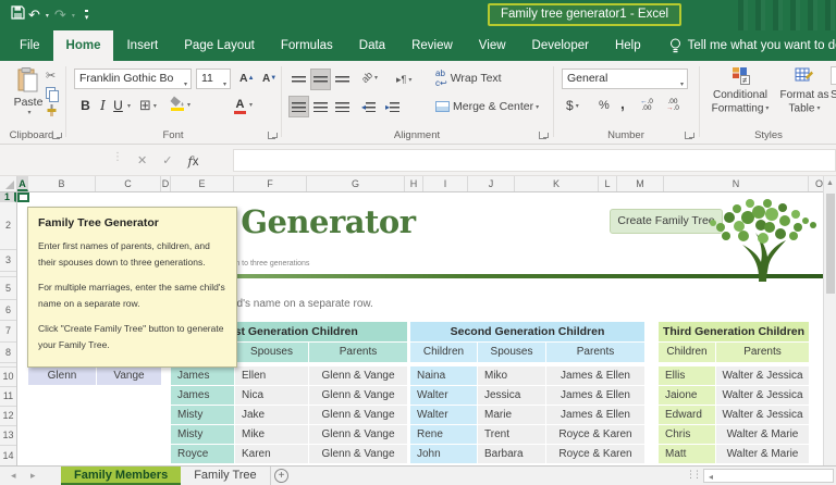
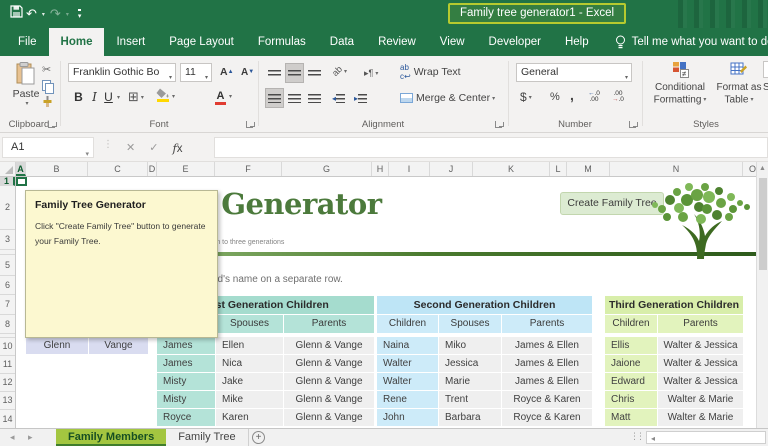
  ↶
  ↷
  Family tree generator1 - Excel
  File
  Home
  Insert
  Page Layout
  Formulas
  Data
  Review
  View
  Developer
  Help
  Tell me what you want to d
  Paste
  ✂
  Clipboard
  Franklin Gothic Bo
  11
  A
  A
  B
  I
  U
  ⊞
  Font
  ▸¶
  ◂
  ▸
  ab
  c↩
  Wrap Text
  Merge & Center
  Alignment
  General
  $
  %
  ,
  Number
  ≠
  Conditional
  Formatting
  Format as
  Table
  Styles
+ A1
  ⋮
  ✕
  ✓
  fx
  A
  B
  C
  D
  E
  F
  G
  H
  I
  J
  K
  L
  M
  N
  O
  1
  2
  3
  5
  6
  7
  8
  10
  11
  12
  13
  14
  Create Family Tre
  Glenn
  Vange
  st Generation Children
  Spouses
  Parents
  James
  Ellen
  Glenn & Vange
  James
  Nica
  Glenn & Vange
  Misty
  Jake
  Glenn & Vange
  Misty
  Mike
  Glenn & Vange
  Royce
  Karen
  Glenn & Vange
  Second Generation Children
  Children
  Spouses
  Parents
  Naina
  Miko
  James & Ellen
  Walter
  Jessica
  James & Ellen
  Walter
  Marie
  James & Ellen
  Rene
  Trent
  Royce & Karen
  John
  Barbara
  Royce & Karen
  Third Generation Children
  Children
  Parents
  Ellis
  Walter & Jessica
  Jaione
  Walter & Jessica
  Edward
  Walter & Jessica
  Chris
  Walter & Marie
  Matt
  Walter & Marie
  Family Tree Generator
- Enter first names of parents, children, and their spouses down to three generations.
- For multiple marriages, enter the same child's name on a separate row.
  Click "Create Family Tree" button to generate your Family Tree.
  ◂
  ▸
  Family Members
  Family Tree
  +
  ⋮⋮
  ◂
